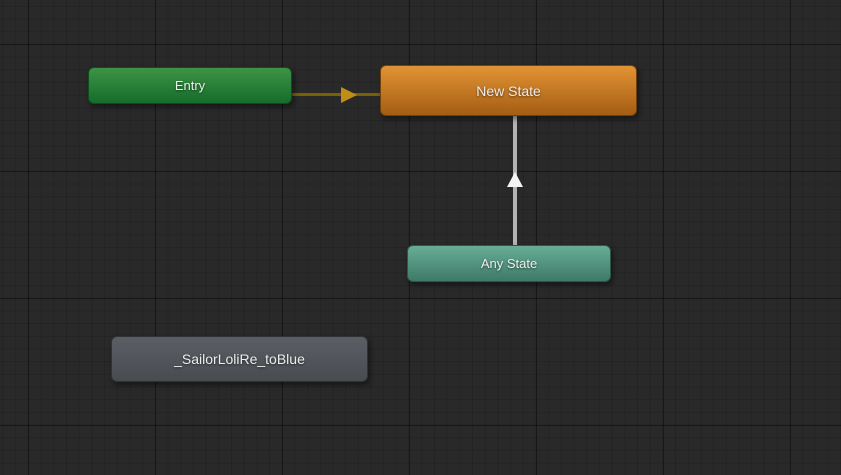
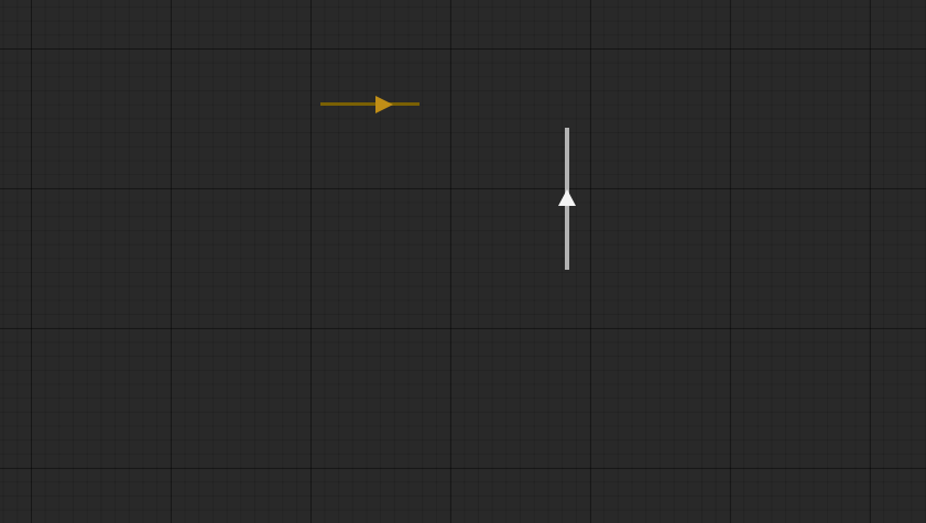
- Entry
- New State
- Any State
- _SailorLoliRe_toBlue
